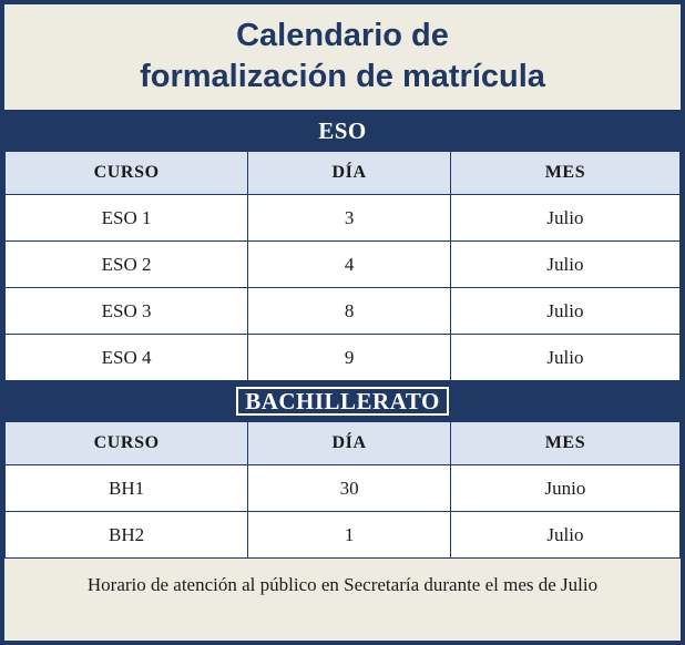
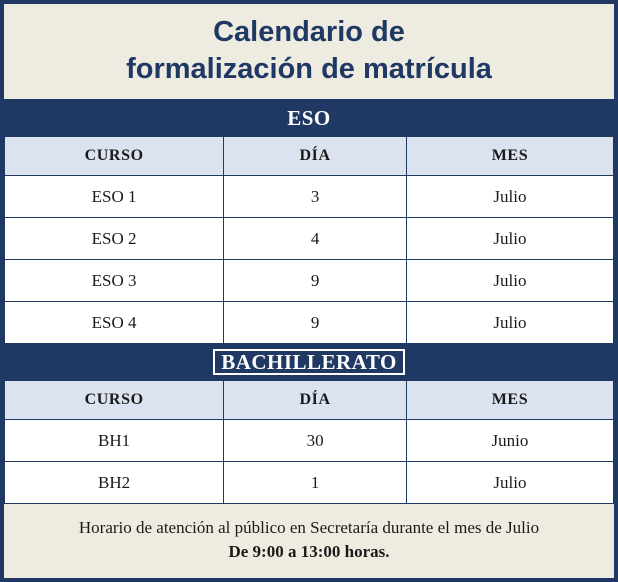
  Calendario de
  formalización de matrícula
  ESO
  CURSO	DÍA	MES
  ESO 1	3	Julio
  ESO 2	4	Julio
- ESO 3	8	Julio
+ ESO 3	9	Julio
  ESO 4	9	Julio
  BACHILLERATO
  CURSO	DÍA	MES
  BH1	30	Junio
  BH2	1	Julio
  Horario de atención al público en Secretaría durante el mes de Julio
+ De 9:00 a 13:00 horas.
